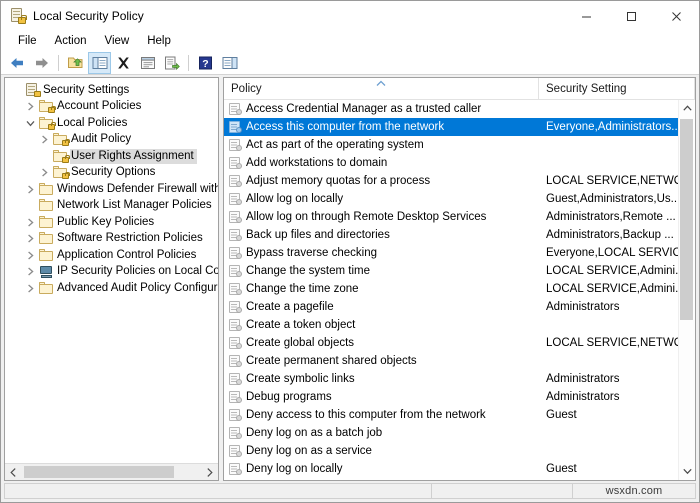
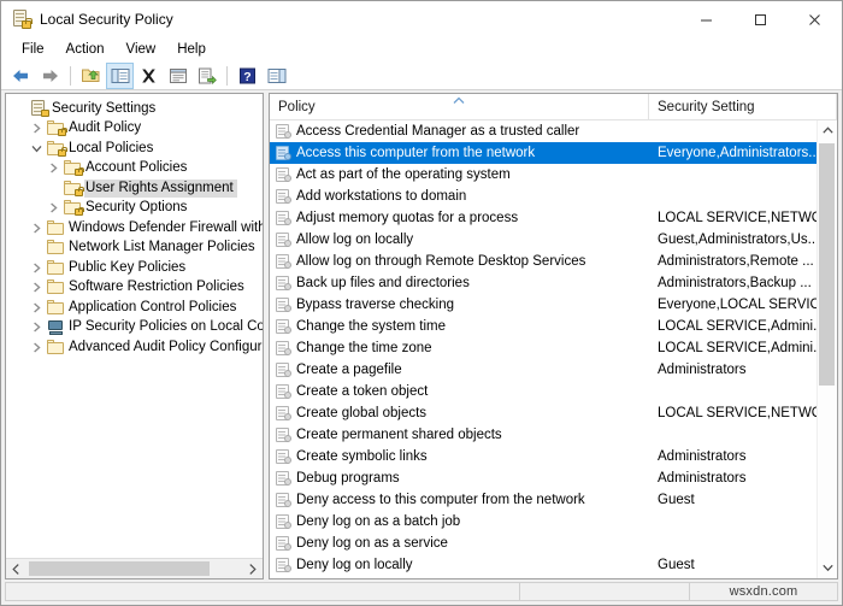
  Local Security Policy
  File
  Action
  View
  Help
  ?
  Security Settings
- Account Policies
+ Audit Policy
  Local Policies
- Audit Policy
+ Account Policies
  User Rights Assignment
  Security Options
  Windows Defender Firewall with
  Network List Manager Policies
  Public Key Policies
  Software Restriction Policies
  Application Control Policies
  IP Security Policies on Local Co
  Advanced Audit Policy Configur
  Policy
  Security Setting
  Access Credential Manager as a trusted caller
  Access this computer from the network
  Everyone,Administrators..
  Act as part of the operating system
  Add workstations to domain
  Adjust memory quotas for a process
  LOCAL SERVICE,NETW
  Allow log on locally
  Guest,Administrators,Us..
  Allow log on through Remote Desktop Services
  Administrators,Remote ...
  Back up files and directories
  Administrators,Backup ...
  Bypass traverse checking
  Everyone,LOCAL SERVIC
  Change the system time
  LOCAL SERVICE,Admini.
  Change the time zone
  LOCAL SERVICE,Admini.
  Create a pagefile
  Administrators
  Create a token object
  Create global objects
  LOCAL SERVICE,NETW
  Create permanent shared objects
  Create symbolic links
  Administrators
  Debug programs
  Administrators
  Deny access to this computer from the network
  Guest
  Deny log on as a batch job
  Deny log on as a service
  Deny log on locally
  Guest
  wsxdn.com
